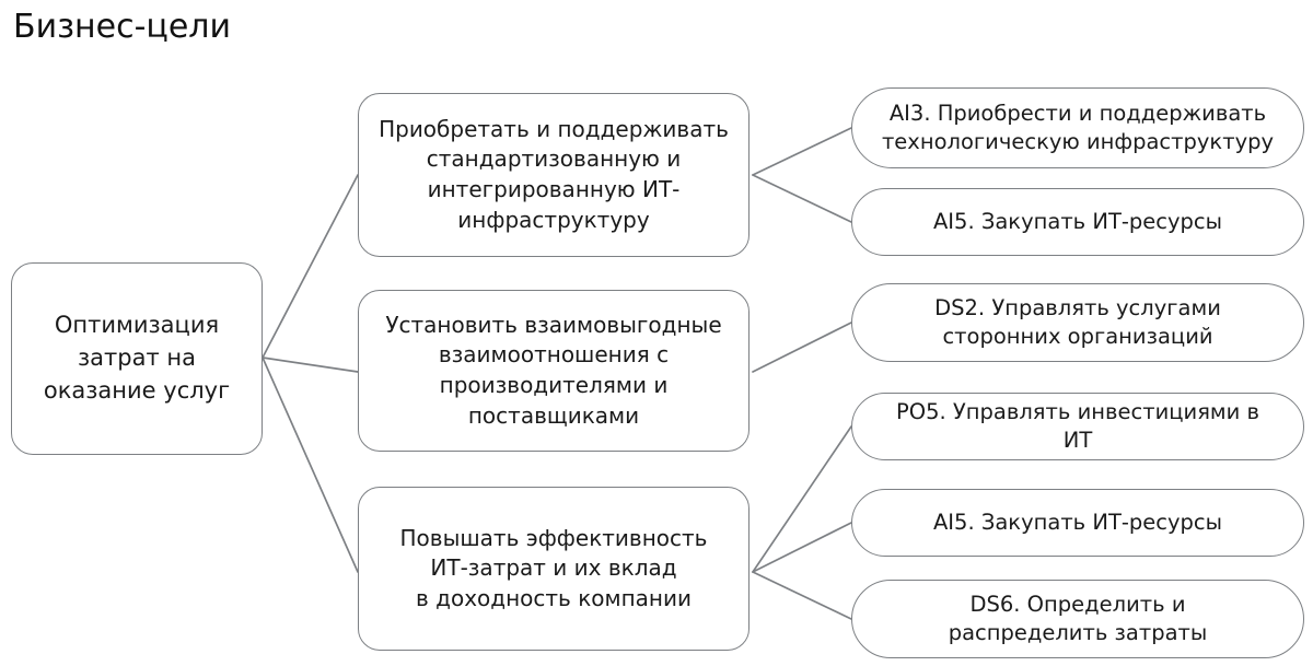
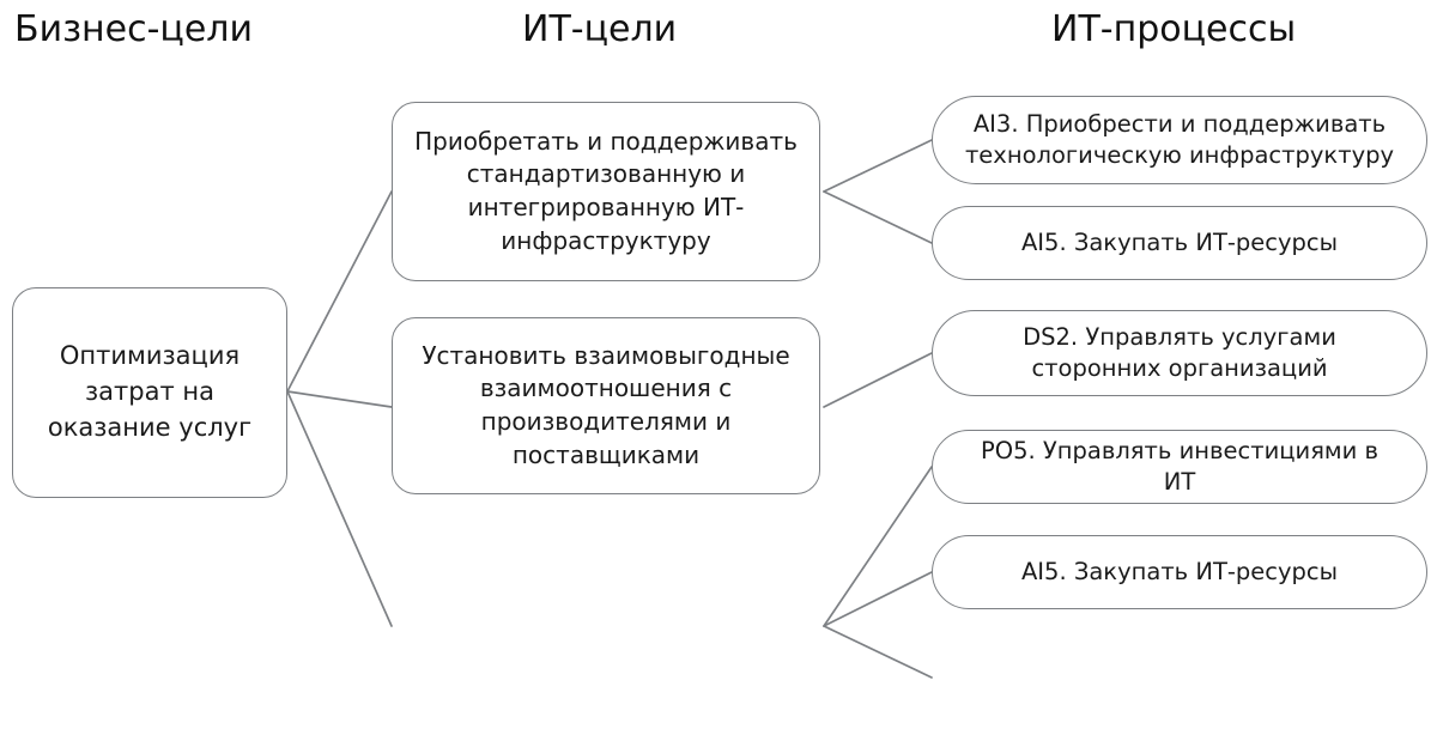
  Бизнес-цели
+ ИТ-цели
+ ИТ-процессы
  Оптимизация
  затрат на
  оказание услуг
  Приобретать и поддерживать
  стандартизованную и
  интегрированную ИТ-
  инфраструктуру
  Установить взаимовыгодные
  взаимоотношения с
  производителями и
  поставщиками
- Повышать эффективность
- ИТ-затрат и их вклад
- в доходность компании
  AI3. Приобрести и поддерживать
  технологическую инфраструктуру
  AI5. Закупать ИТ-ресурсы
  DS2. Управлять услугами
  сторонних организаций
  PO5. Управлять инвестициями в ИТ
  AI5. Закупать ИТ-ресурсы
- DS6. Определить и
- распределить затраты
